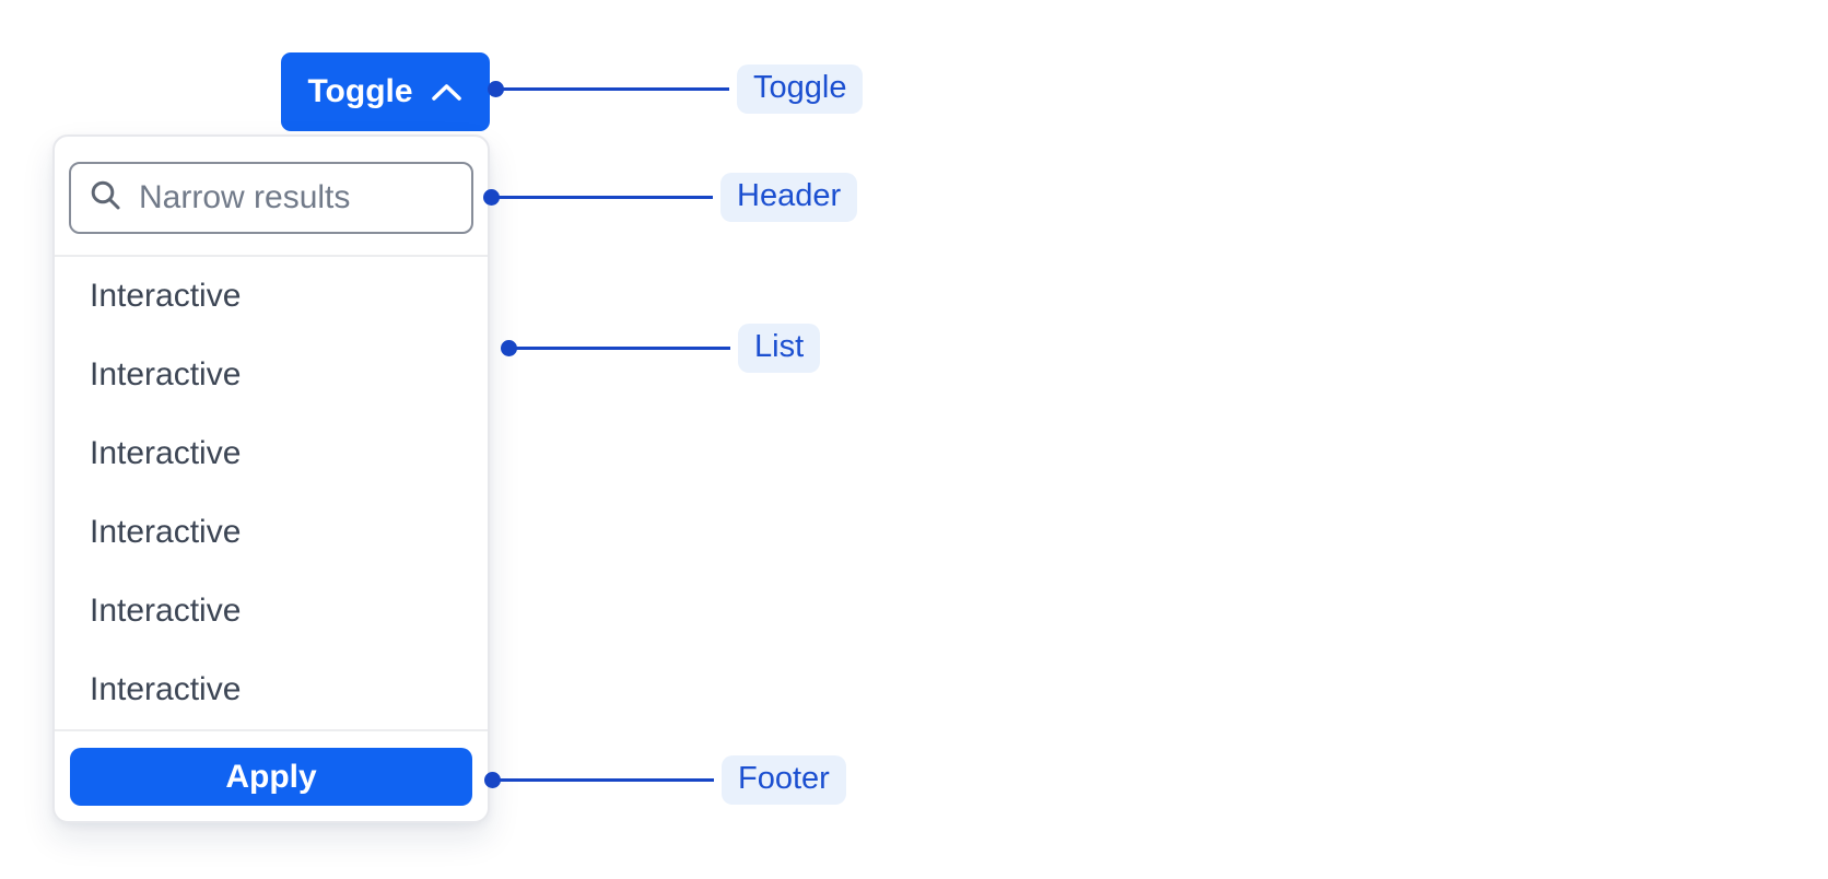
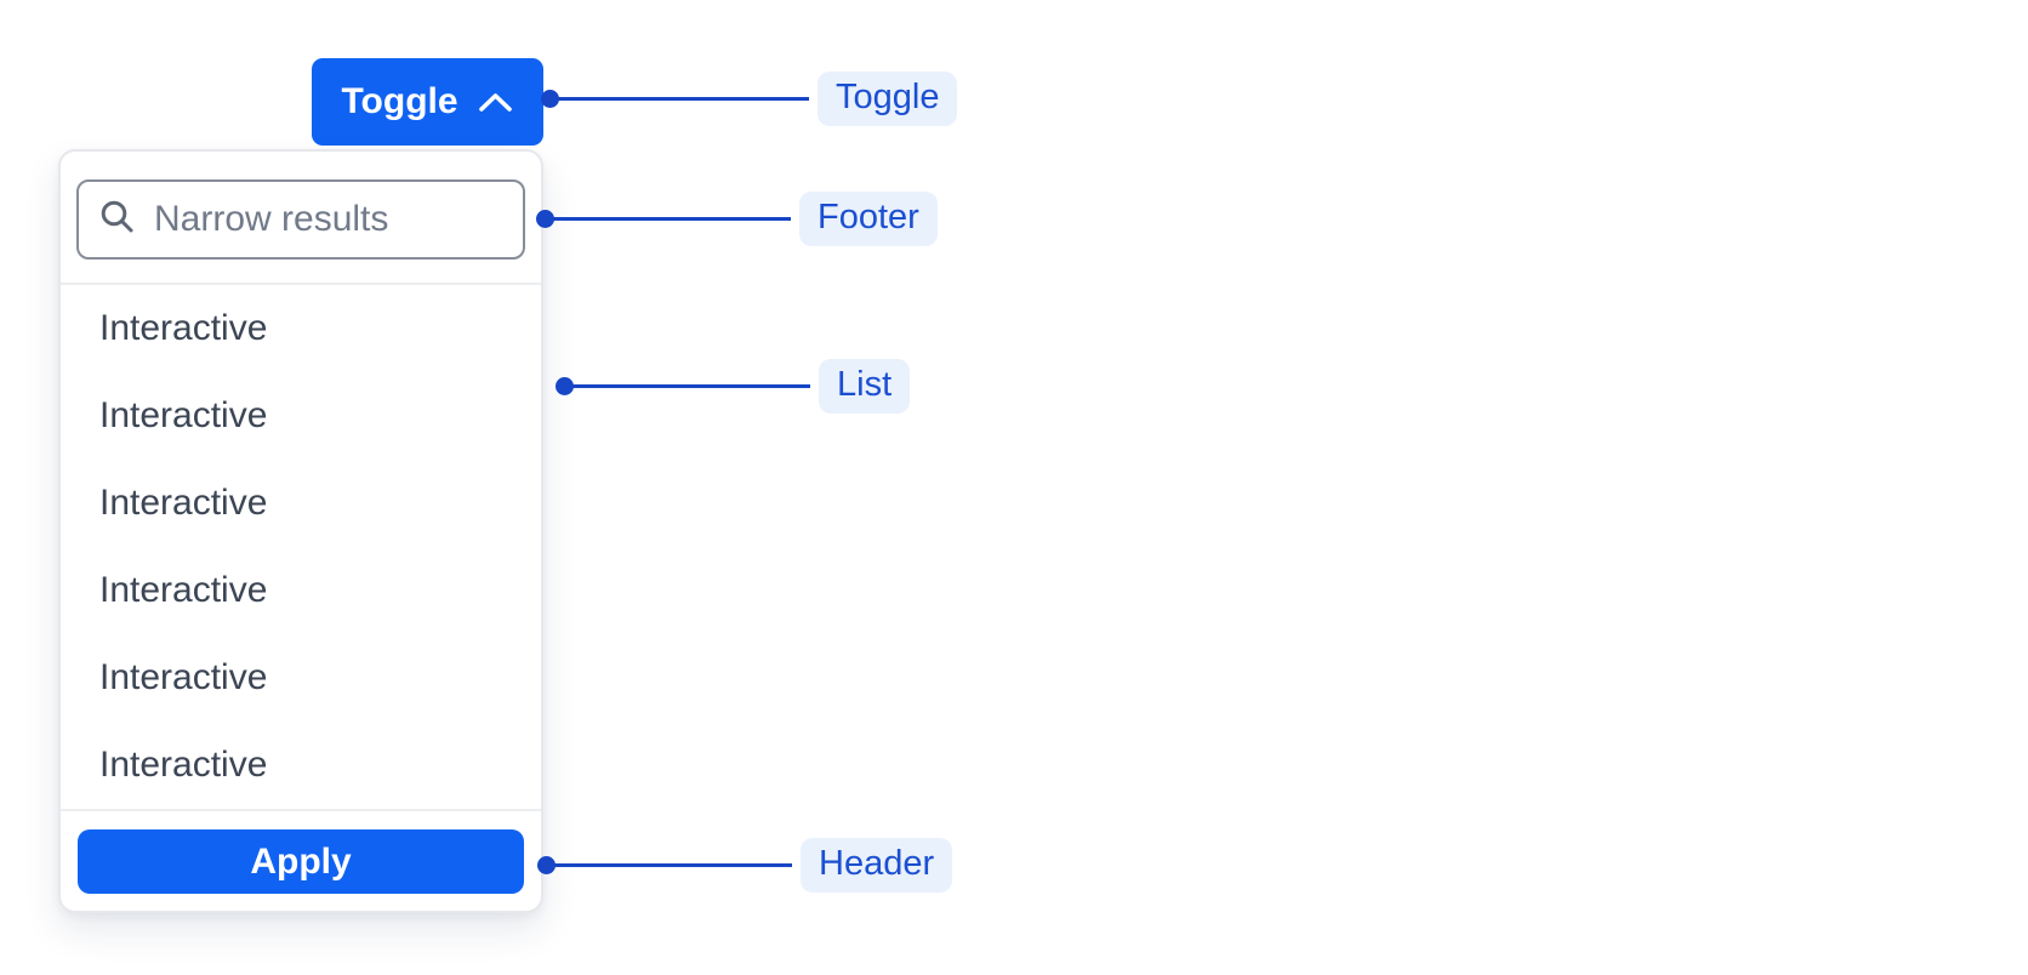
  Toggle
  Narrow results
  Interactive
  Interactive
  Interactive
  Interactive
  Interactive
  Interactive
  Apply
  Toggle
- Header
+ Footer
  List
- Footer
+ Header
